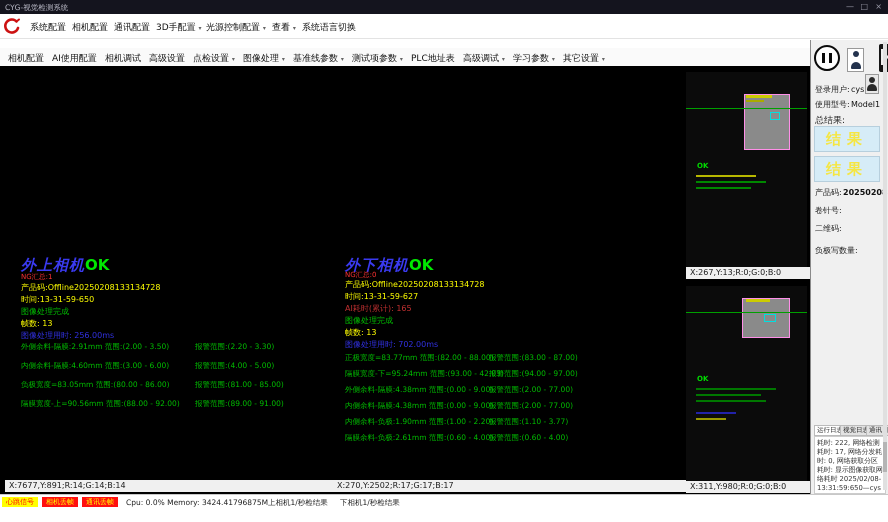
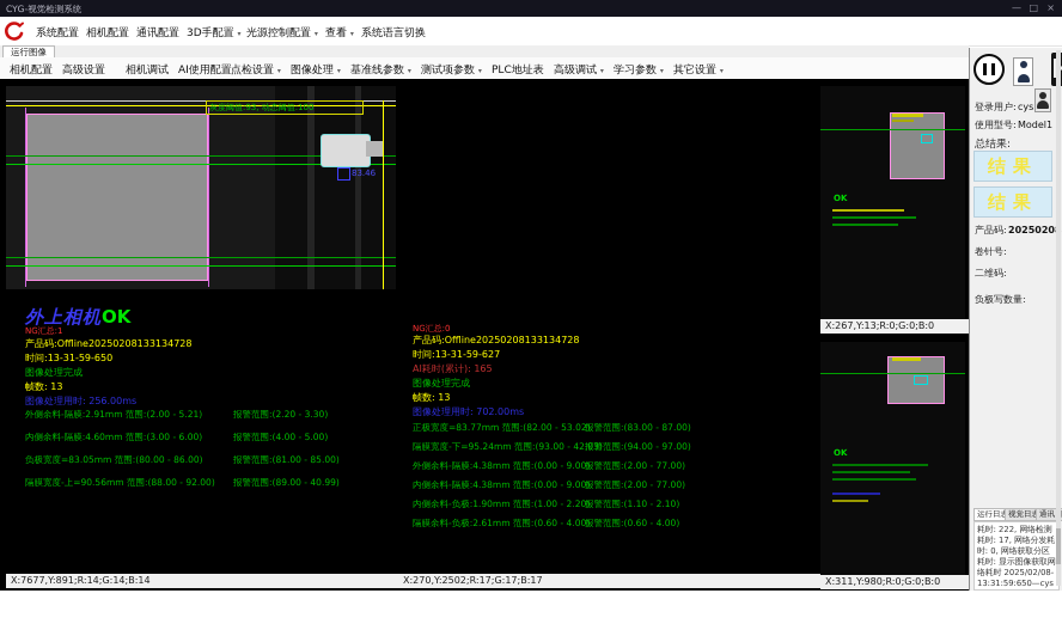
  CYG-视觉检测系统
  —
  □
  ×
  系统配置
  相机配置
  通讯配置
  3D手配置
  光源控制配置
  系统语言切换
+ 运行图像
  相机配置
- AI使用配置
+ 高级设置
  相机调试
- 高级设置
+ AI使用配置
  点检设置
  图像处理
  基准线参数
  测试项参数
  PLC地址表
  高级调试
  学习参数
  其它设置
+ 灰度阈值:93, 动态阈值:100
+ 83.46
  外上相机OK
  NG汇总:1
  产品码:Offline20250208133134728
  时间:13-31-59-650
  图像处理完成
  帧数: 13
  图像处理用时: 256.00ms
- 外侧余料-隔膜:2.91mm 范围:(2.00 - 3.50)
+ 外侧余料-隔膜:2.91mm 范围:(2.00 - 5.21)
  报警范围:(2.20 - 3.30)
  内侧余料-隔膜:4.60mm 范围:(3.00 - 6.00)
  报警范围:(4.00 - 5.00)
  负极宽度=83.05mm 范围:(80.00 - 86.00)
  报警范围:(81.00 - 85.00)
  隔膜宽度-上=90.56mm 范围:(88.00 - 92.00)
- 报警范围:(89.00 - 91.00)
+ 报警范围:(89.00 - 40.99)
  X:7677,Y:891;R:14;G:14;B:14
- 外下相机OK
  NG汇总:0
  产品码:Offline20250208133134728
  时间:13-31-59-627
  AI耗时(累计): 165
  图像处理完成
  帧数: 13
  图像处理用时: 702.00ms
- 正极宽度=83.77mm 范围:(82.00 - 88.00)
+ 正极宽度=83.77mm 范围:(82.00 - 53.02)
  报警范围:(83.00 - 87.00)
  隔膜宽度-下=95.24mm 范围:(93.00 - 42.03)
  报警范围:(94.00 - 97.00)
  外侧余料-隔膜:4.38mm 范围:(0.00 - 9.00)
  报警范围:(2.00 - 77.00)
  内侧余料-隔膜:4.38mm 范围:(0.00 - 9.00)
  报警范围:(2.00 - 77.00)
  内侧余料-负极:1.90mm 范围:(1.00 - 2.20)
- 报警范围:(1.10 - 3.77)
+ 报警范围:(1.10 - 2.10)
  隔膜余料-负极:2.61mm 范围:(0.60 - 4.00)
  报警范围:(0.60 - 4.00)
  X:270,Y:2502;R:17;G:17;B:17
  OK
  X:267,Y:13;R:0;G:0;B:0
  OK
  X:311,Y:980;R:0;G:0;B:0
  登录用户:
  cys
  使用型号:
  Model1
  总结果:
  结果
  结果
  产品码:
  2025020
  卷针号:
  二维码:
  负极写数量:
  运行日
  视觉日
  耗时: 222, 网络检测耗时: 17, 网络分发耗时: 0, 网络获取分区耗时: 显示图像获取网络耗时 2025/02/08-13:31:59:650—cys
- 心跳信号
- 相机丢帧
- 通讯丢帧
- Cpu: 0.0% Memory: 3424.41796875M
- 上相机1/秒检结果
- 下相机1/秒检结果
